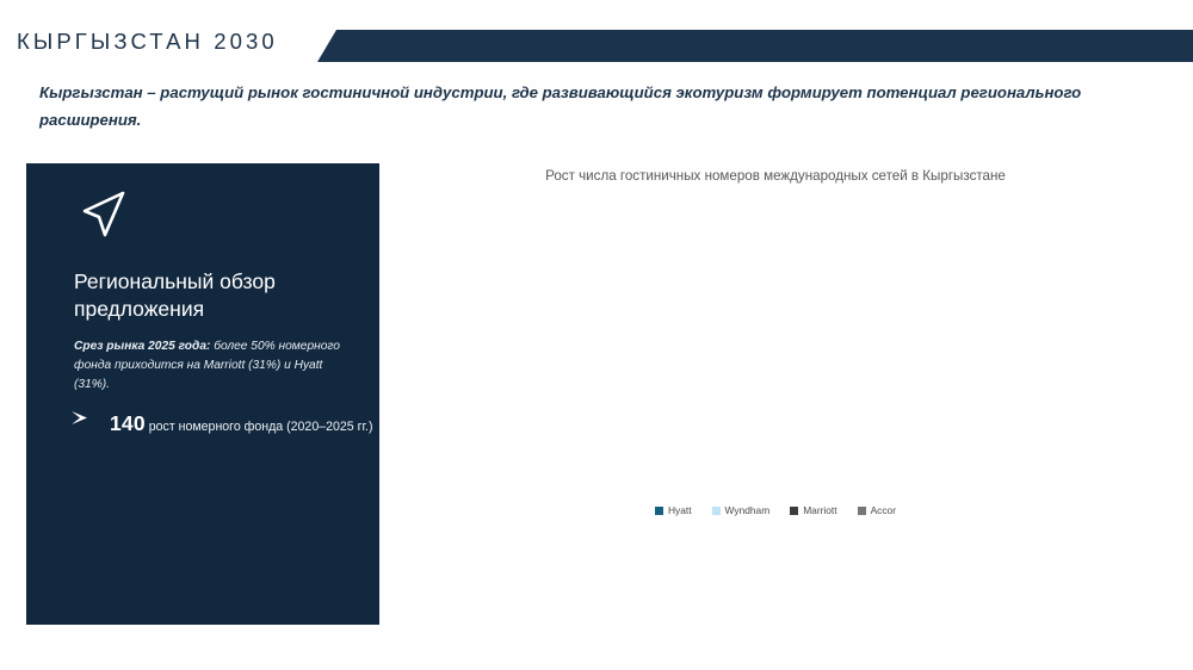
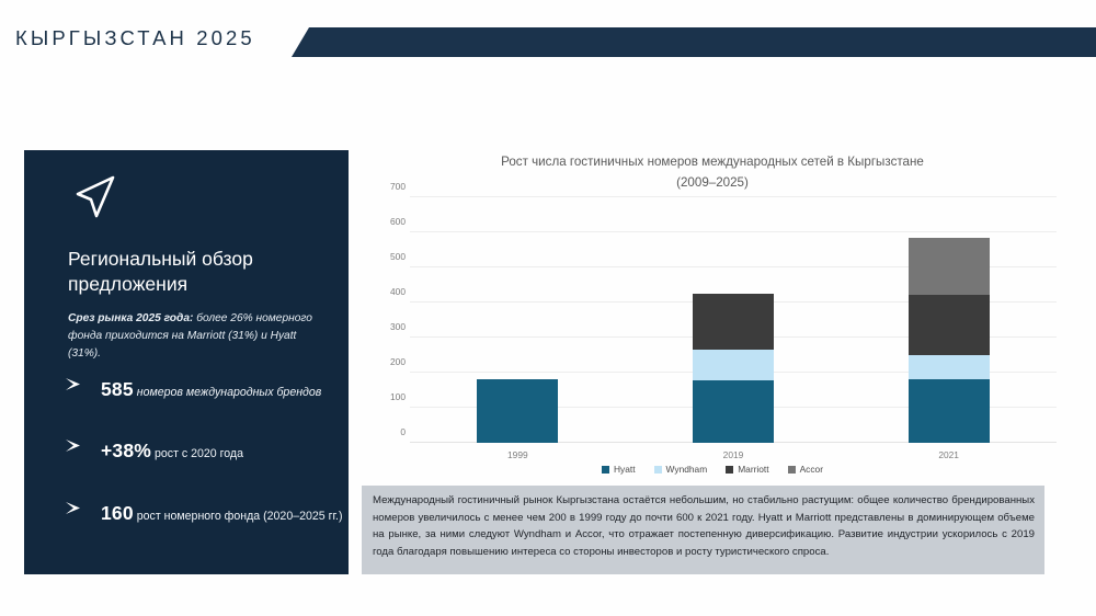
- КЫРГЫЗСТАН 2030
+ КЫРГЫЗСТАН 2025
- Кыргызстан – растущий рынок гостиничной индустрии, где развивающийся экотуризм формирует потенциал регионального расширения.
  Региональный обзор предложения
- Срез рынка 2025 года: более 50% номерного фонда приходится на Marriott (31%) и Hyatt (31%).
+ Срез рынка 2025 года: более 26% номерного фонда приходится на Marriott (31%) и Hyatt (31%).
+ 585 номеров международных брендов
+ +38% рост с 2020 года
- 140 рост номерного фонда (2020–2025 гг.)
+ 160 рост номерного фонда (2020–2025 гг.)
  Рост числа гостиничных номеров международных сетей в Кыргызстане
+ (2009–2025)
+ 0
+ 100
+ 200
+ 300
+ 400
+ 500
+ 600
+ 700
+ 1999
+ 2019
+ 2021
  Hyatt
  Wyndham
  Marriott
  Accor
+ Международный гостиничный рынок Кыргызстана остаётся небольшим, но стабильно растущим: общее количество брендированных номеров увеличилось с менее чем 200 в 1999 году до почти 600 к 2021 году. Hyatt и Marriott представлены в доминирующем объеме на рынке, за ними следуют Wyndham и Accor, что отражает постепенную диверсификацию. Развитие индустрии ускорилось с 2019 года благодаря повышению интереса со стороны инвесторов и росту туристического спроса.
